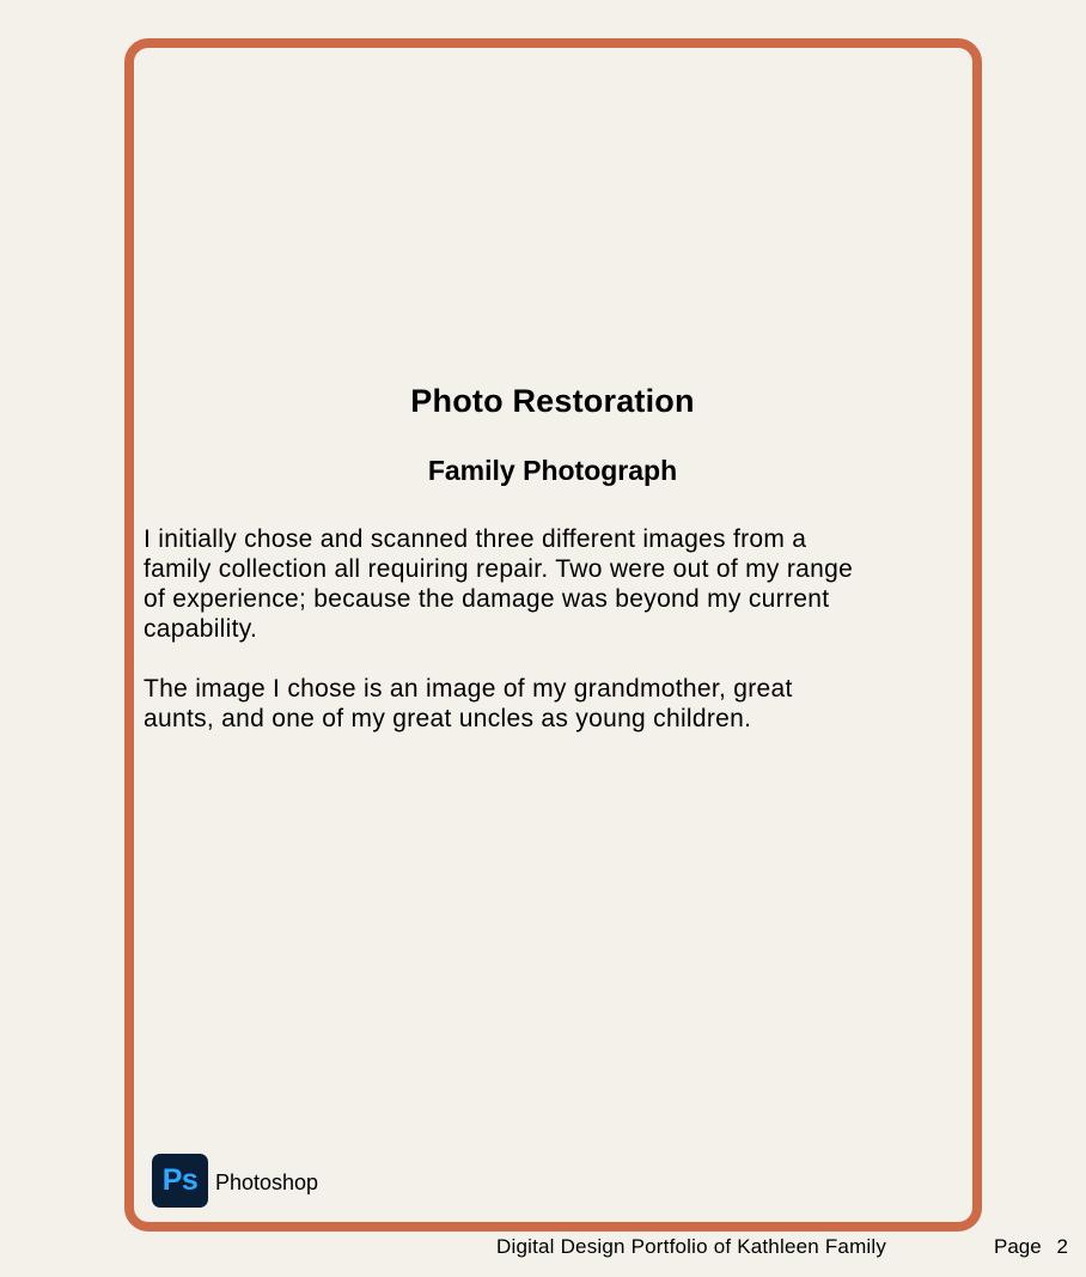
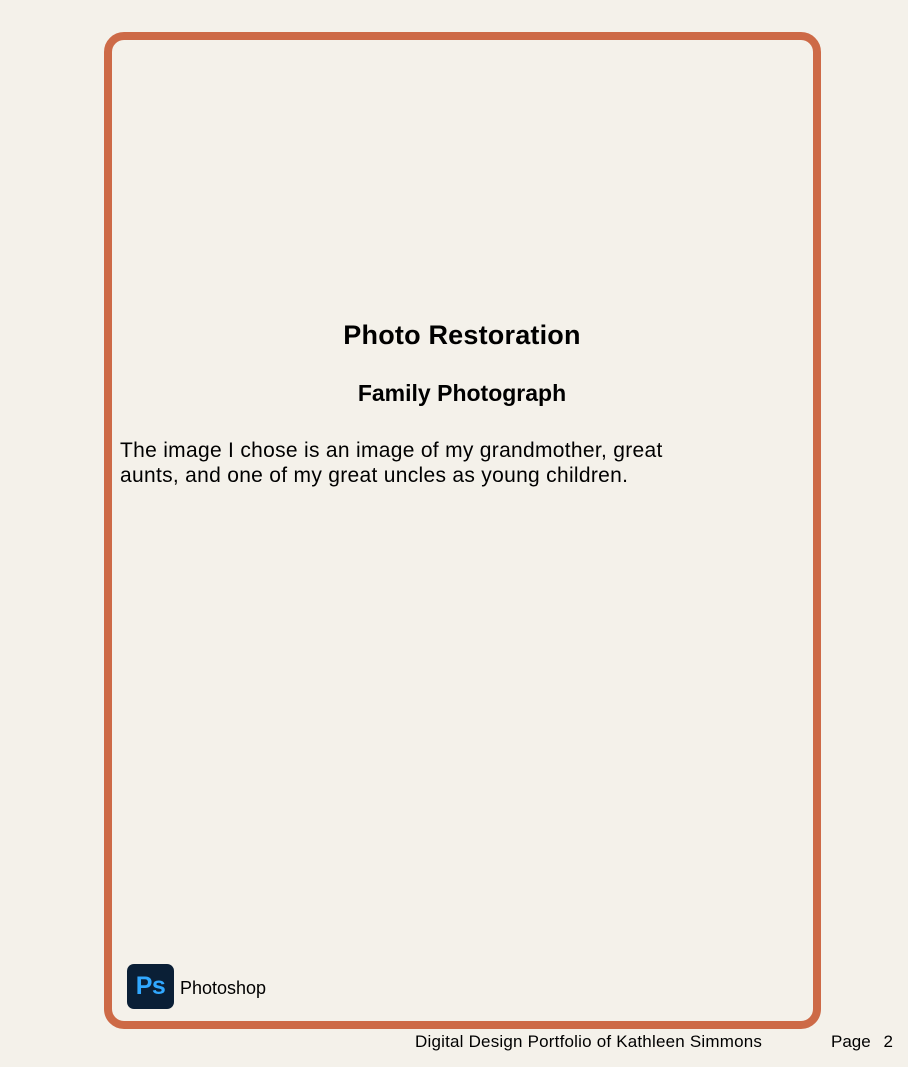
  Photo Restoration
  Family Photograph
- I initially chose and scanned three different images from a
- family collection all requiring repair. Two were out of my range
- of experience; because the damage was beyond my current
- capability.
  The image I chose is an image of my grandmother, great
  aunts, and one of my great uncles as young children.
  Ps
  Photoshop
- Digital Design Portfolio of Kathleen Family
+ Digital Design Portfolio of Kathleen Simmons
  Page 2
